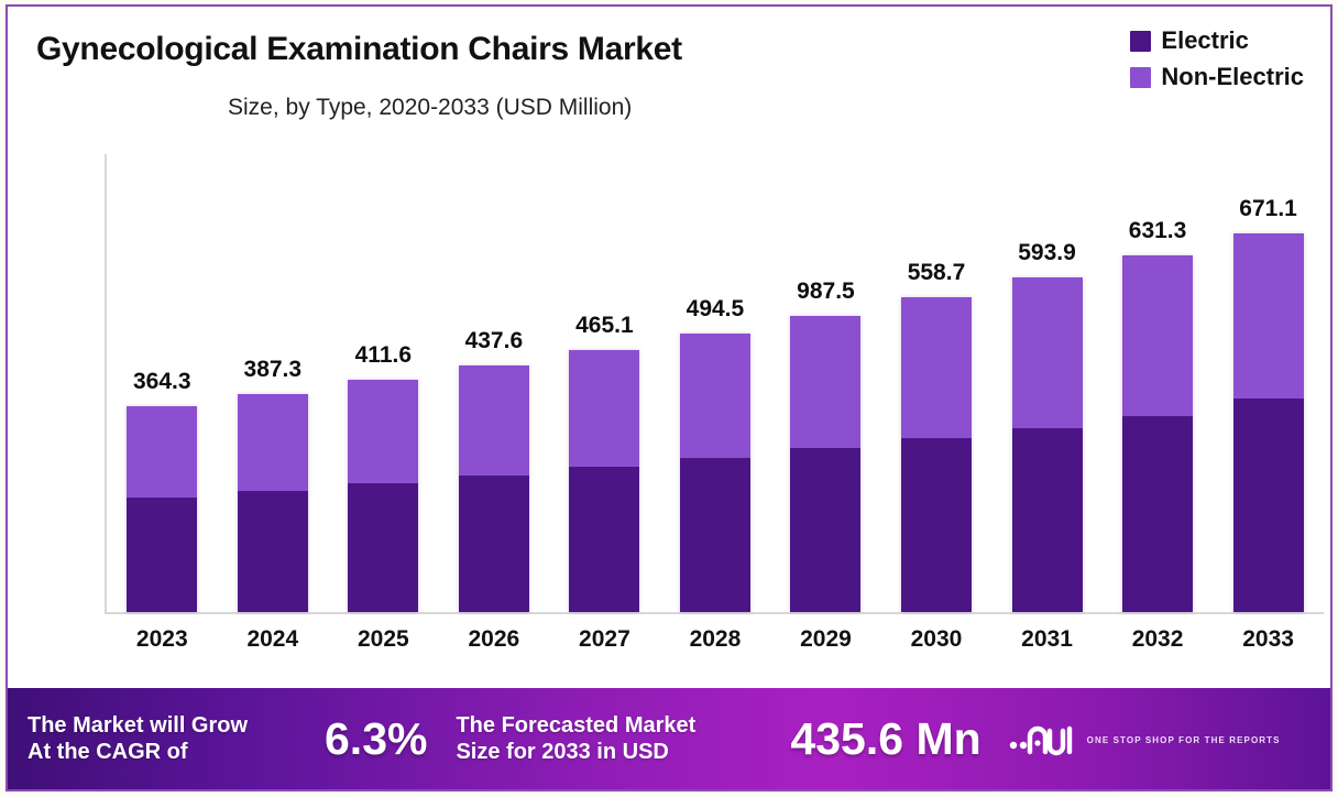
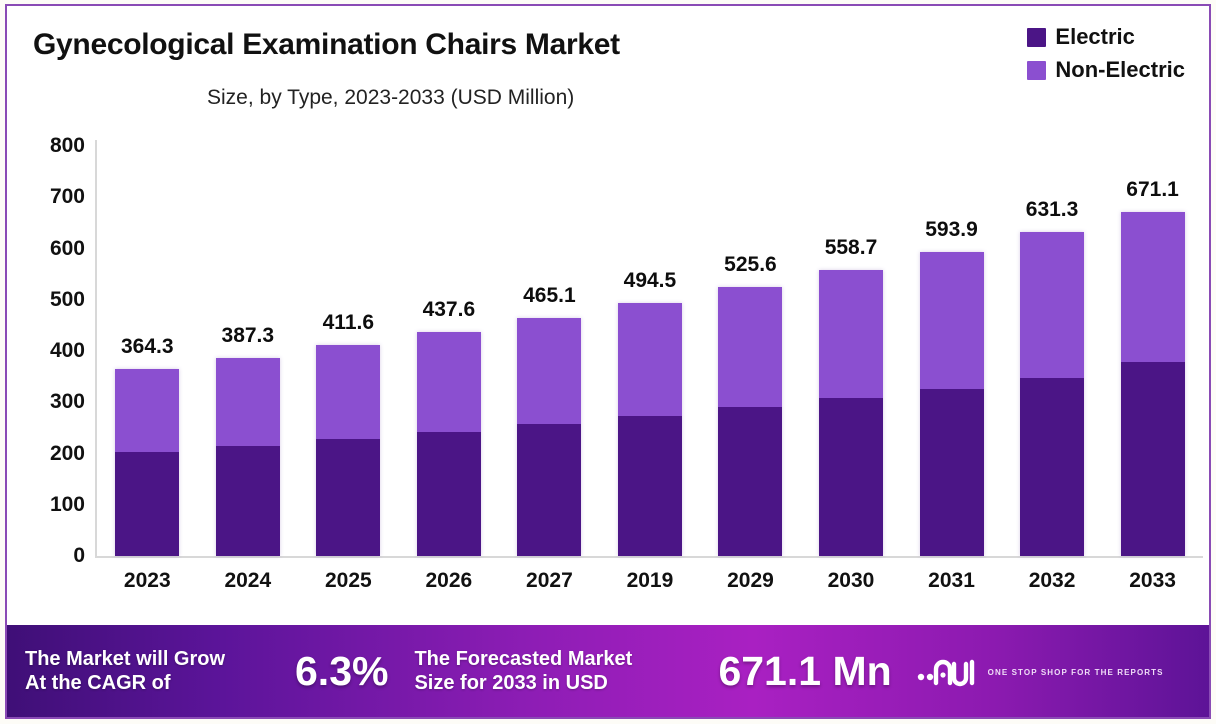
  Gynecological Examination Chairs Market
- Size, by Type, 2020-2033 (USD Million)
+ Size, by Type, 2023-2033 (USD Million)
  Electric
  Non-Electric
+ 0
+ 100
+ 200
+ 300
+ 400
+ 500
+ 600
+ 700
+ 800
  364.3
  387.3
  411.6
  437.6
  465.1
  494.5
- 987.5
+ 525.6
  558.7
  593.9
  631.3
  671.1
  2023
  2024
  2025
  2026
  2027
- 2028
+ 2019
  2029
  2030
  2031
  2032
  2033
  The Market will Grow
  At the CAGR of
  6.3%
  The Forecasted Market
  Size for 2033 in USD
- 435.6 Mn
+ 671.1 Mn
  ONE STOP SHOP FOR THE REPORTS
